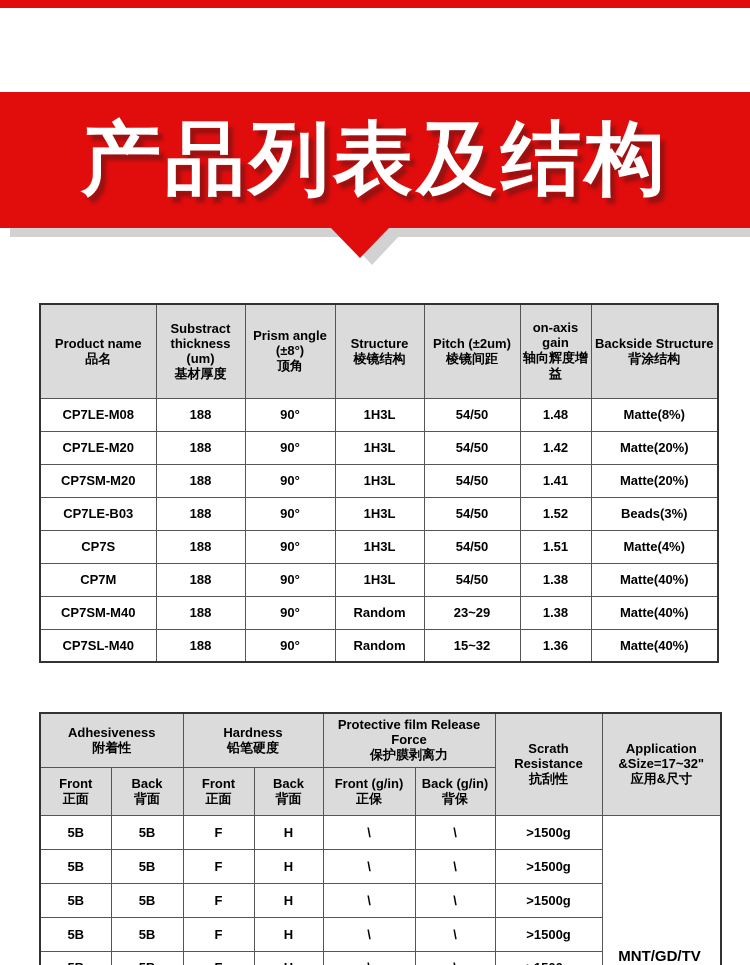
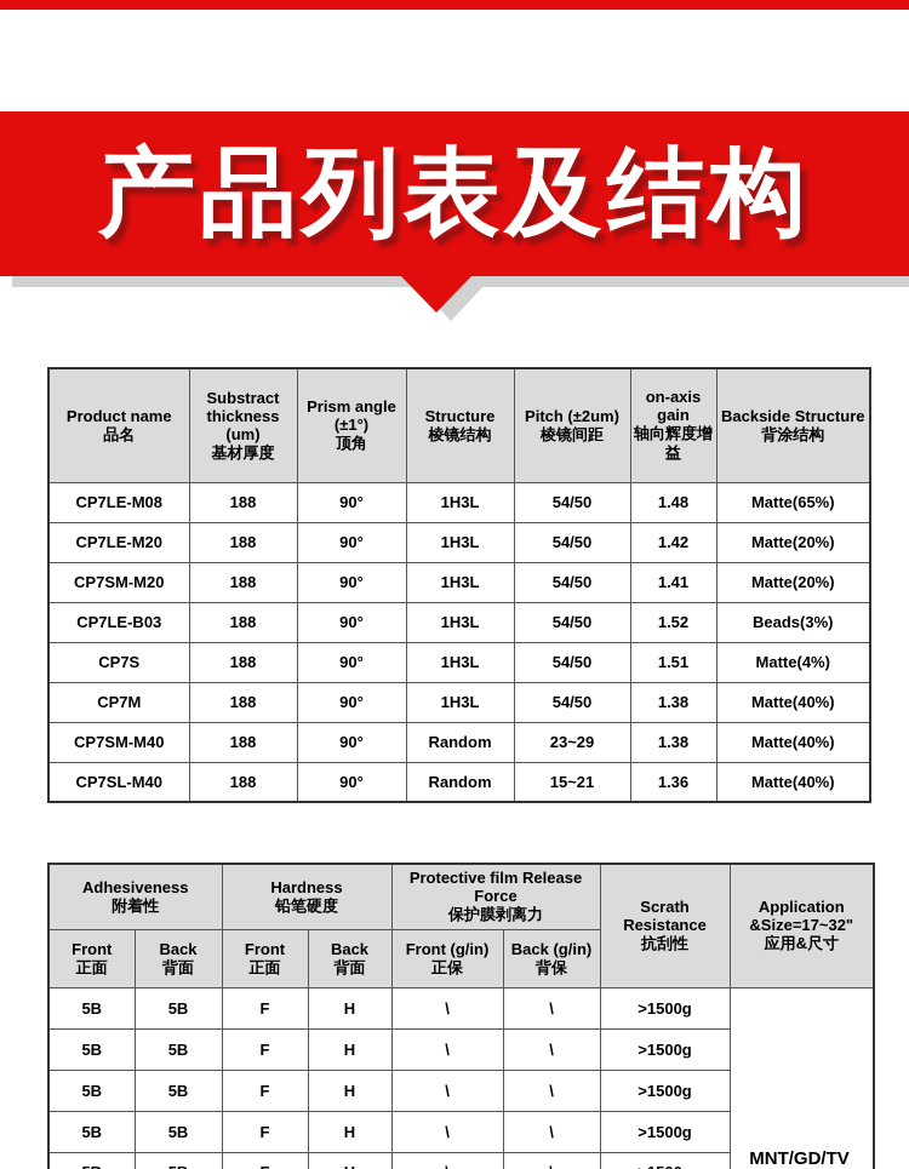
  产品列表及结构
- Product name品名	Substract thickness (um)基材厚度	Prism angle (±8°)顶角	Structure棱镜结构	Pitch (±2um)棱镜间距	on-axis gain轴向辉度增益	Backside Structure背涂结构
+ Product name品名	Substract thickness (um)基材厚度	Prism angle (±1°)顶角	Structure棱镜结构	Pitch (±2um)棱镜间距	on-axis gain轴向辉度增益	Backside Structure背涂结构
- CP7LE-M08	188	90°	1H3L	54/50	1.48	Matte(8%)
+ CP7LE-M08	188	90°	1H3L	54/50	1.48	Matte(65%)
  CP7LE-M20	188	90°	1H3L	54/50	1.42	Matte(20%)
  CP7SM-M20	188	90°	1H3L	54/50	1.41	Matte(20%)
  CP7LE-B03	188	90°	1H3L	54/50	1.52	Beads(3%)
  CP7S	188	90°	1H3L	54/50	1.51	Matte(4%)
  CP7M	188	90°	1H3L	54/50	1.38	Matte(40%)
  CP7SM-M40	188	90°	Random	23~29	1.38	Matte(40%)
- CP7SL-M40	188	90°	Random	15~32	1.36	Matte(40%)
+ CP7SL-M40	188	90°	Random	15~21	1.36	Matte(40%)
  Adhesiveness附着性	Hardness铅笔硬度	Protective film Release Force保护膜剥离力	Scrath Resistance抗刮性	Application &Size=17~32"应用&尺寸
  Front正面	Back背面	Front正面	Back背面	Front (g/in)正保	Back (g/in)背保
  5B	5B	F	H	\	\	>1500g
  5B	5B	F	H	\	\	>1500g
  5B	5B	F	H	\	\	>1500g
  5B	5B	F	H	\	\	>1500g
  MNT/GD/TV
